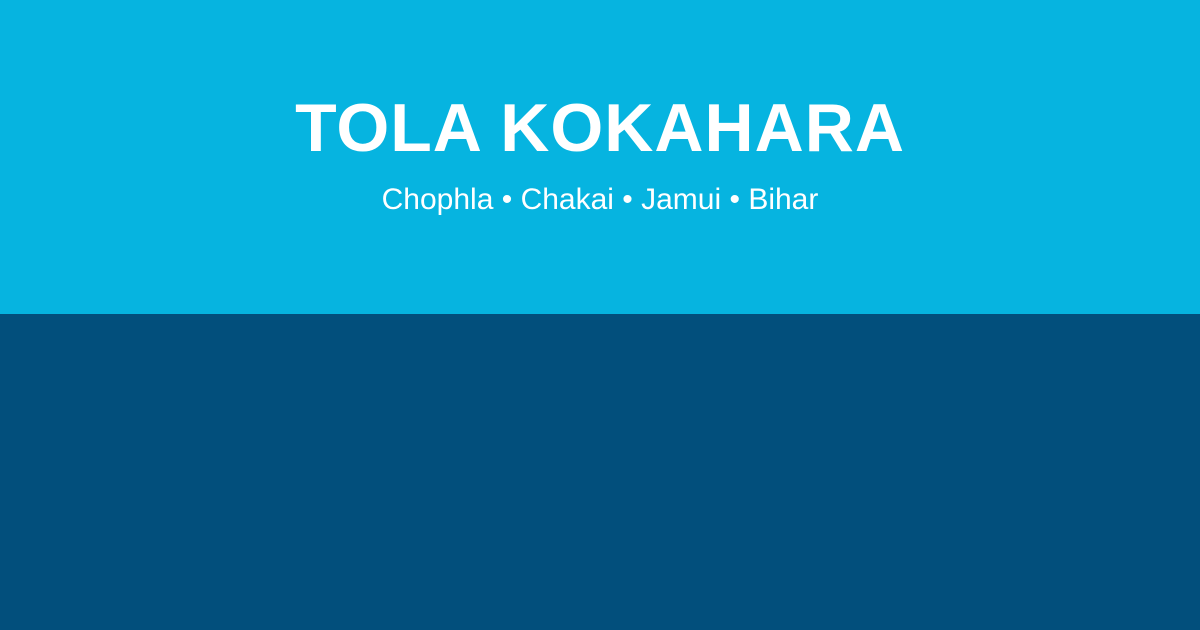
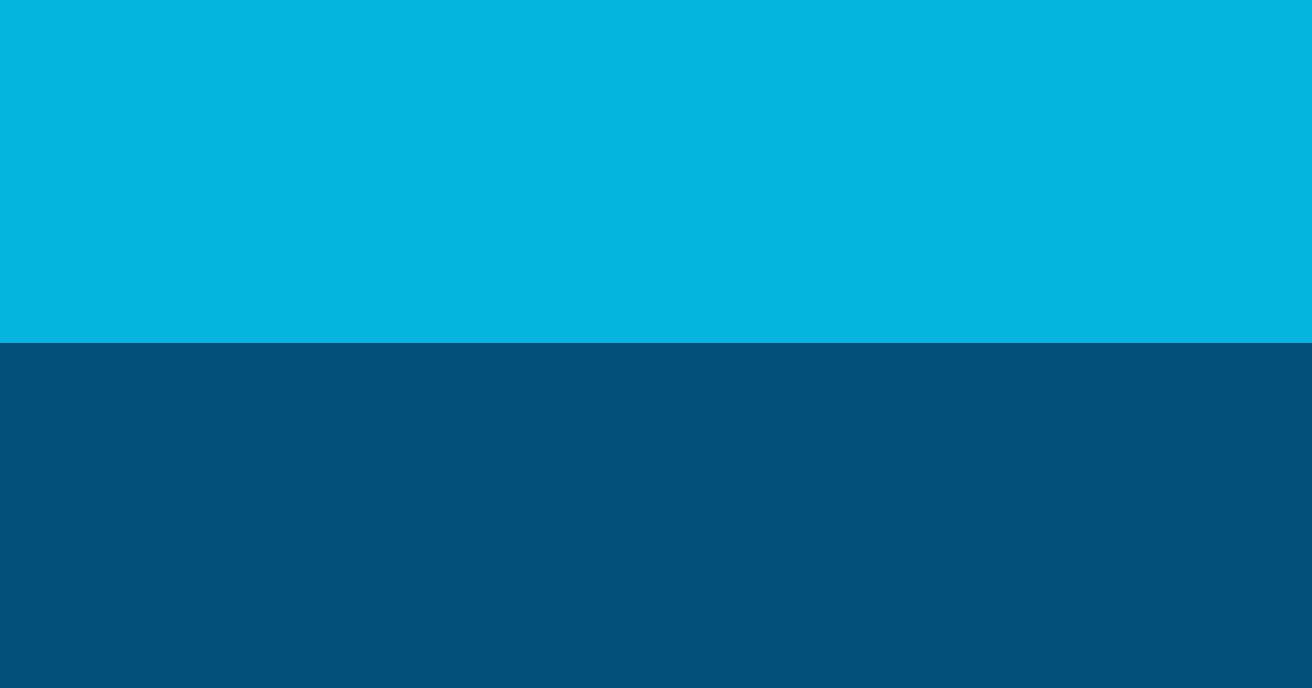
- TOLA KOKAHARA
- Chophla • Chakai • Jamui • Bihar
